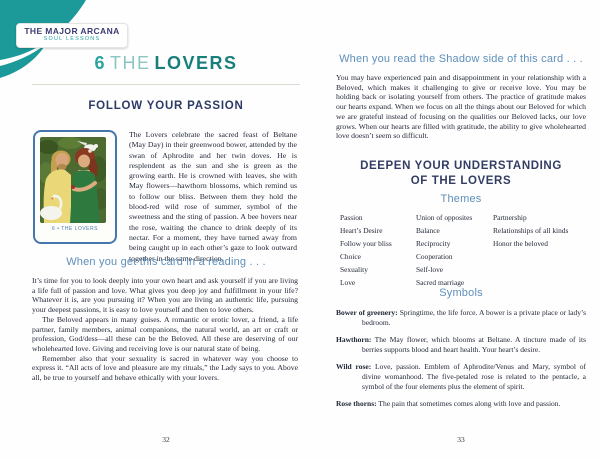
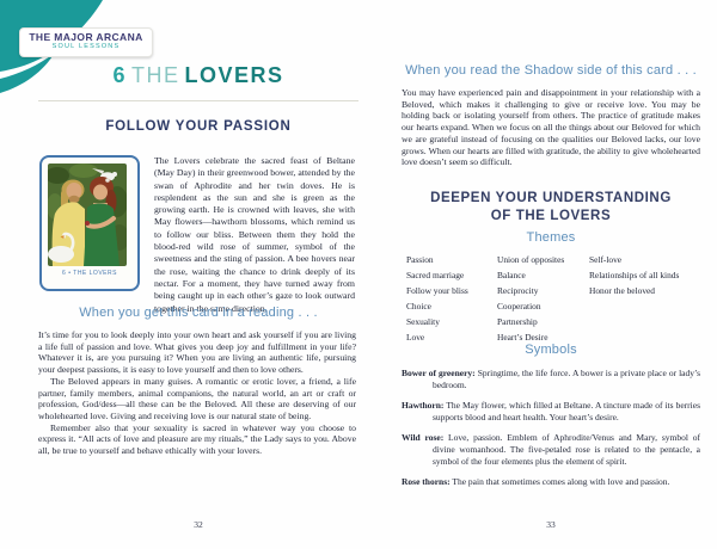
  THE MAJOR ARCANA
  6 THE LOVERS
  FOLLOW YOUR PASSION
  The Lovers celebrate the sacred feast of Beltane (May Day) in their greenwood bower, attended by the swan of Aphrodite and her twin doves. He is resplendent as the sun and she is green as the growing earth. He is crowned with leaves, she with May flowers—hawthorn blossoms, which remind us to follow our bliss. Between them they hold the blood-red wild rose of summer, symbol of the sweetness and the sting of passion. A bee hovers near the rose, waiting the chance to drink deeply of its nectar. For a moment, they have turned away from being caught up in each other’s gaze to look outward together in the same direction.
  When you get this card in a reading . . .
  It’s time for you to look deeply into your own heart and ask yourself if you are living a life full of passion and love. What gives you deep joy and fulfillment in your life? Whatever it is, are you pursuing it? When you are living an authentic life, pursuing your deepest passions, it is easy to love yourself and then to love others.
  The Beloved appears in many guises. A romantic or erotic lover, a friend, a life partner, family members, animal companions, the natural world, an art or craft or profession, God/dess—all these can be the Beloved. All these are deserving of our wholehearted love. Giving and receiving love is our natural state of being.
  Remember also that your sexuality is sacred in whatever way you choose to express it. “All acts of love and pleasure are my rituals,” the Lady says to you. Above all, be true to yourself and behave ethically with your lovers.
  32
  When you read the Shadow side of this card . . .
  You may have experienced pain and disappointment in your relationship with a Beloved, which makes it challenging to give or receive love. You may be holding back or isolating yourself from others. The practice of gratitude makes our hearts expand. When we focus on all the things about our Beloved for which we are grateful instead of focusing on the qualities our Beloved lacks, our love grows. When our hearts are filled with gratitude, the ability to give wholehearted love doesn’t seem so difficult.
  DEEPEN YOUR UNDERSTANDING
  OF THE LOVERS
  Themes
  Passion
- Heart’s Desire
+ Sacred marriage
  Follow your bliss
  Choice
  Sexuality
  Love
  Union of opposites
  Balance
  Reciprocity
  Cooperation
- Self-love
+ Partnership
- Sacred marriage
+ Heart’s Desire
- Partnership
+ Self-love
  Relationships of all kinds
  Honor the beloved
  Symbols
  Bower of greenery: Springtime, the life force. A bower is a private place or lady’s bedroom.
- Hawthorn: The May flower, which blooms at Beltane. A tincture made of its berries supports blood and heart health. Your heart’s desire.
+ Hawthorn: The May flower, which filled at Beltane. A tincture made of its berries supports blood and heart health. Your heart’s desire.
  Wild rose: Love, passion. Emblem of Aphrodite/Venus and Mary, symbol of divine womanhood. The five-petaled rose is related to the pentacle, a symbol of the four elements plus the element of spirit.
  Rose thorns: The pain that sometimes comes along with love and passion.
  33
